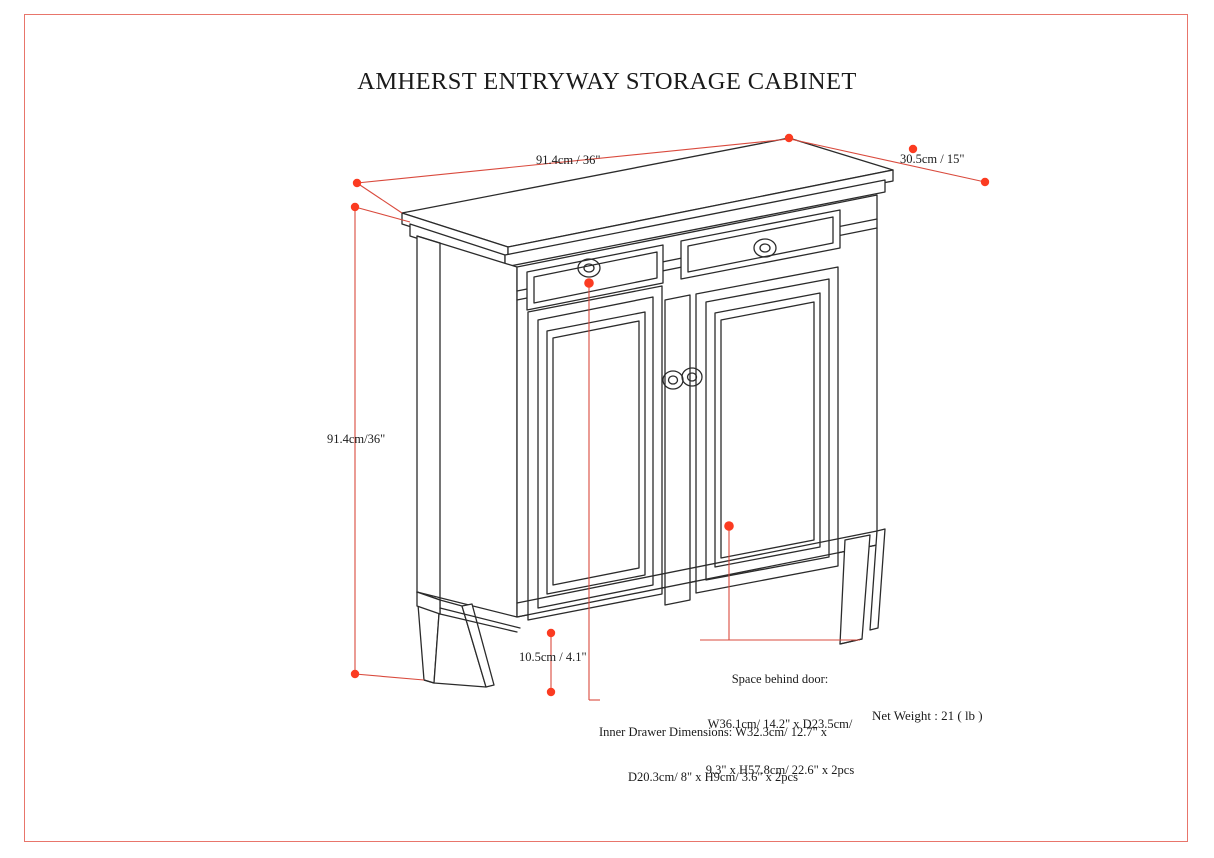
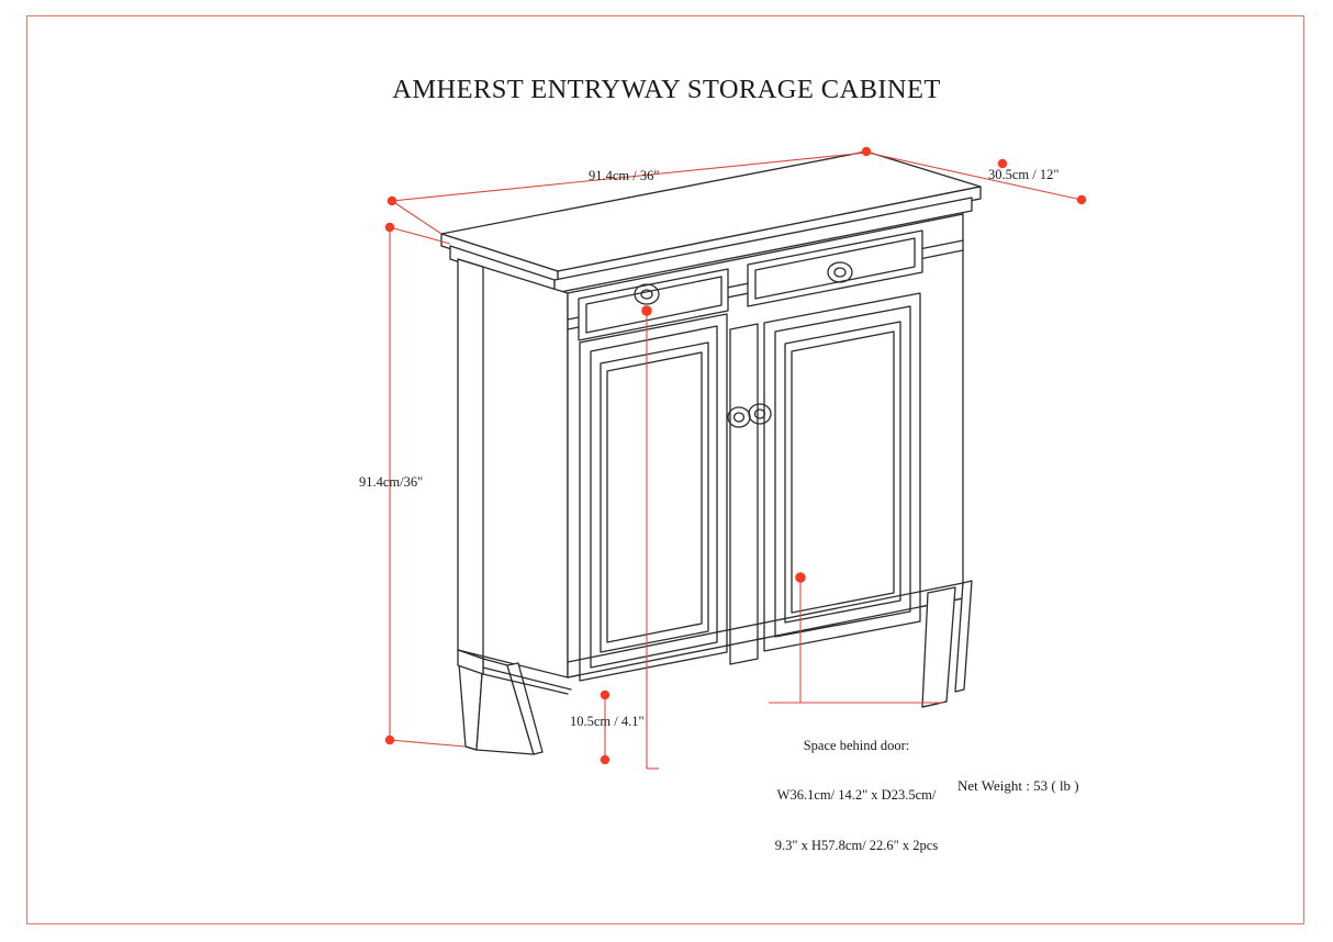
  AMHERST ENTRYWAY STORAGE CABINET
  91.4cm / 36"
- 30.5cm / 15"
+ 30.5cm / 12"
  91.4cm/36"
  10.5cm / 4.1"
  Space behind door:
  W36.1cm/ 14.2" x D23.5cm/
  9.3" x H57.8cm/ 22.6" x 2pcs
- Inner Drawer Dimensions: W32.3cm/ 12.7" x
- D20.3cm/ 8" x H9cm/ 3.6" x 2pcs
- Net Weight : 21 ( lb )
+ Net Weight : 53 ( lb )
